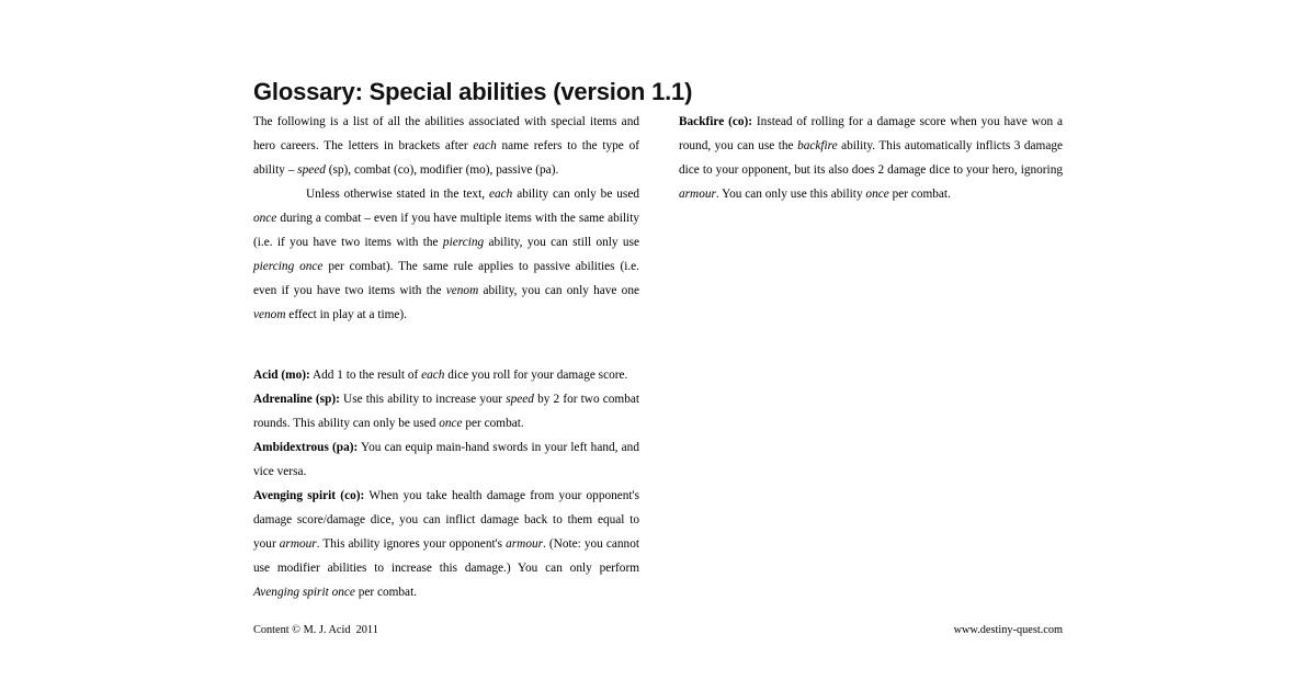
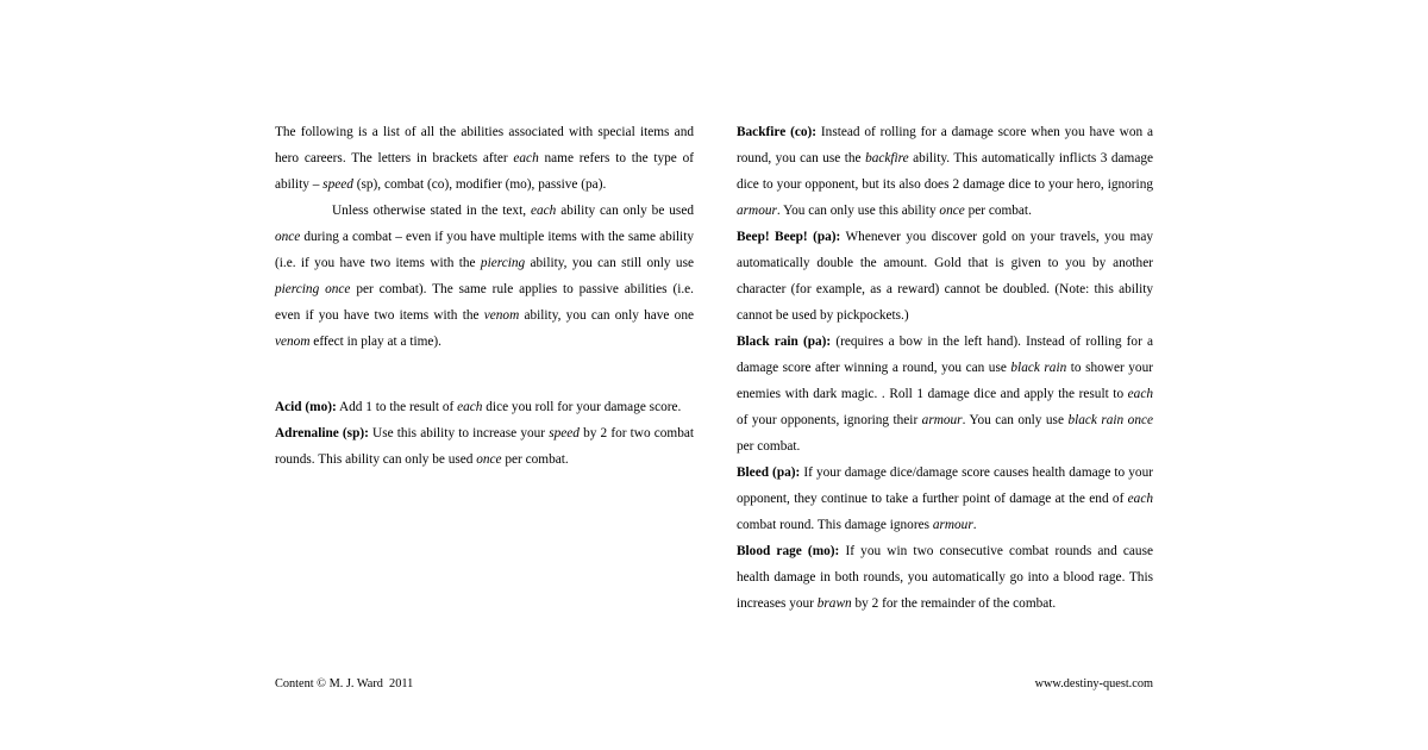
- Glossary: Special abilities (version 1.1)
  The following is a list of all the abilities associated with special items and hero careers. The letters in brackets after each name refers to the type of ability – speed (sp), combat (co), modifier (mo), passive (pa).
  Unless otherwise stated in the text, each ability can only be used once during a combat – even if you have multiple items with the same ability (i.e. if you have two items with the piercing ability, you can still only use piercing once per combat). The same rule applies to passive abilities (i.e. even if you have two items with the venom ability, you can only have one venom effect in play at a time).
  Acid (mo): Add 1 to the result of each dice you roll for your damage score.
  Adrenaline (sp): Use this ability to increase your speed by 2 for two combat rounds. This ability can only be used once per combat.
- Ambidextrous (pa): You can equip main-hand swords in your left hand, and vice versa.
- Avenging spirit (co): When you take health damage from your opponent's damage score/damage dice, you can inflict damage back to them equal to your armour. This ability ignores your opponent's armour. (Note: you cannot use modifier abilities to increase this damage.) You can only perform Avenging spirit once per combat.
  Backfire (co): Instead of rolling for a damage score when you have won a round, you can use the backfire ability. This automatically inflicts 3 damage dice to your opponent, but its also does 2 damage dice to your hero, ignoring armour. You can only use this ability once per combat.
+ Beep! Beep! (pa): Whenever you discover gold on your travels, you may automatically double the amount. Gold that is given to you by another character (for example, as a reward) cannot be doubled. (Note: this ability cannot be used by pickpockets.)
+ Black rain (pa): (requires a bow in the left hand). Instead of rolling for a damage score after winning a round, you can use black rain to shower your enemies with dark magic. . Roll 1 damage dice and apply the result to each of your opponents, ignoring their armour. You can only use black rain once per combat.
+ Bleed (pa): If your damage dice/damage score causes health damage to your opponent, they continue to take a further point of damage at the end of each combat round. This damage ignores armour.
+ Blood rage (mo): If you win two consecutive combat rounds and cause health damage in both rounds, you automatically go into a blood rage. This increases your brawn by 2 for the remainder of the combat.
- Content © M. J. Acid 2011
+ Content © M. J. Ward 2011
  www.destiny-quest.com
